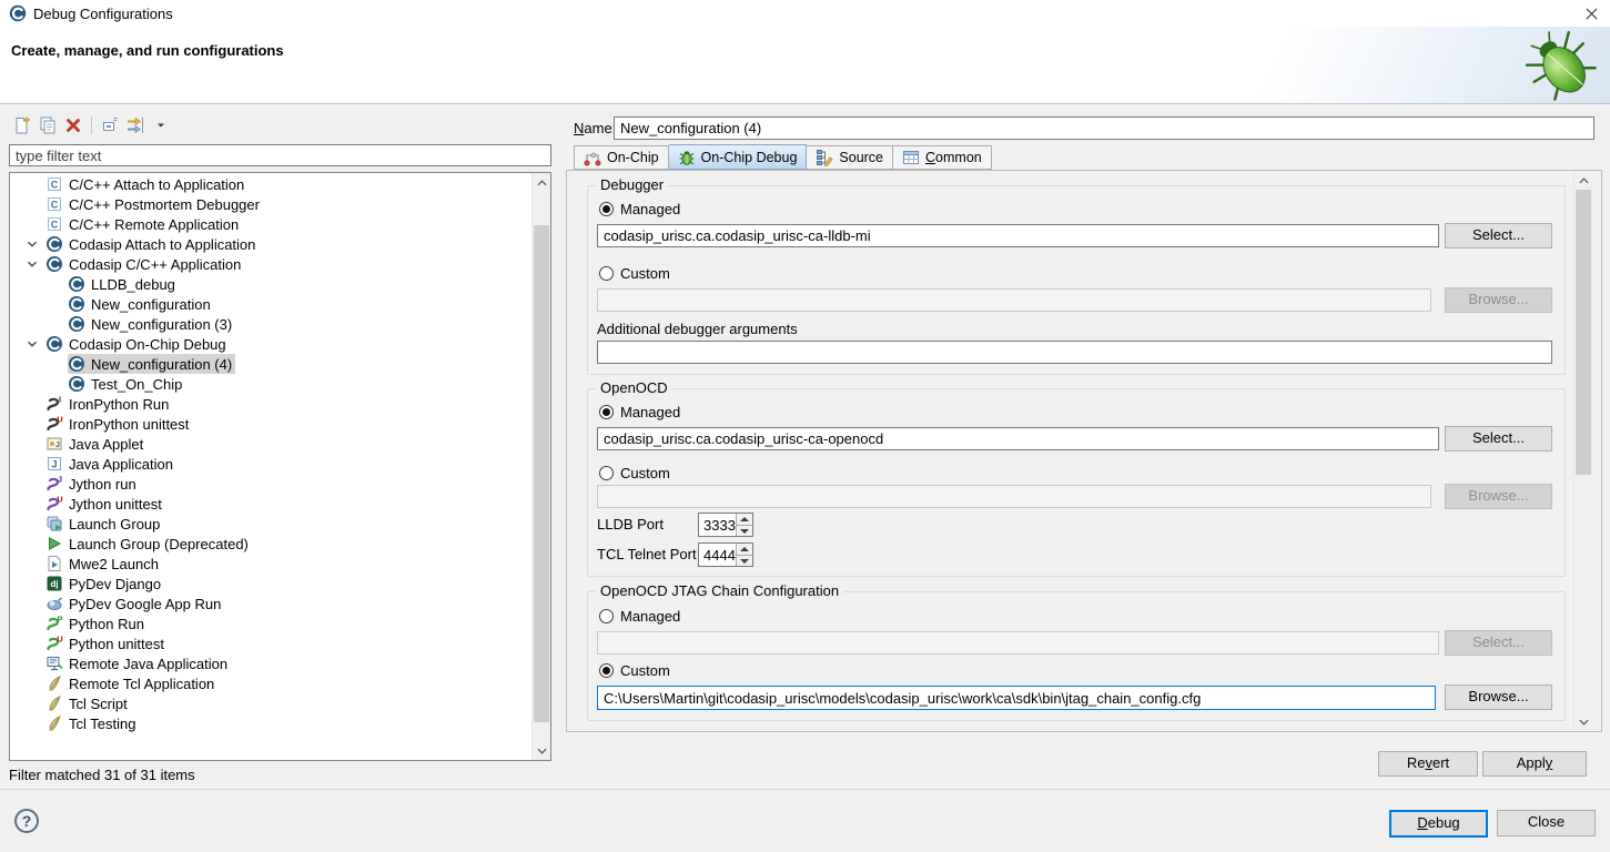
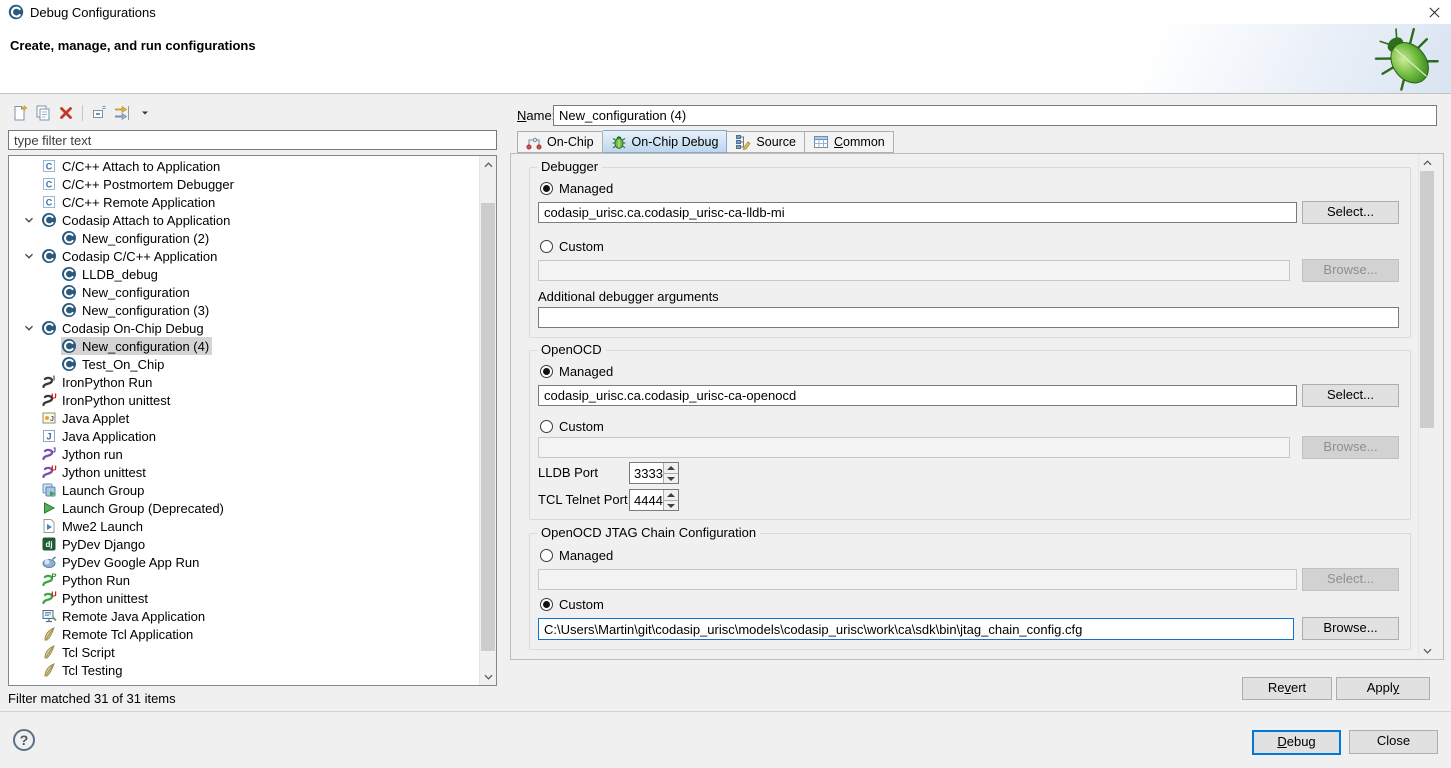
  Debug Configurations
  Create, manage, and run configurations
  type filter text
  C
  C/C++ Attach to Application
  C
  C/C++ Postmortem Debugger
  C
  C/C++ Remote Application
  Codasip Attach to Application
+ New_configuration (2)
  Codasip C/C++ Application
  LLDB_debug
  New_configuration
  New_configuration (3)
  Codasip On-Chip Debug
  New_configuration (4)
  Test_On_Chip
  I
  IronPython Run
  U
  IronPython unittest
  Java Applet
  J
  Java Application
  J
  Jython run
  U
  Jython unittest
  Launch Group
  Launch Group (Deprecated)
  Mwe2 Launch
  dj
  PyDev Django
  PyDev Google App Run
  P
  Python Run
  U
  Python unittest
  Remote Java Application
  Remote Tcl Application
  Tcl Script
  Tcl Testing
  Filter matched 31 of 31 items
  Name
  New_configuration (4)
  On-Chip
  On-Chip Debug
  Source
  Common
  Debugger
  Managed
  codasip_urisc.ca.codasip_urisc-ca-lldb-mi
  Select...
  Custom
  Browse...
  Additional debugger arguments
  OpenOCD
  Managed
  codasip_urisc.ca.codasip_urisc-ca-openocd
  Select...
  Custom
  Browse...
  LLDB Port
  3333
  TCL Telnet Port
  4444
  OpenOCD JTAG Chain Configuration
  Managed
  Select...
  Custom
  C:\Users\Martin\git\codasip_urisc\models\codasip_urisc\work\ca\sdk\bin\jtag_chain_config.cfg
  Browse...
  Revert
  Apply
  ?
  Debug
  Close
